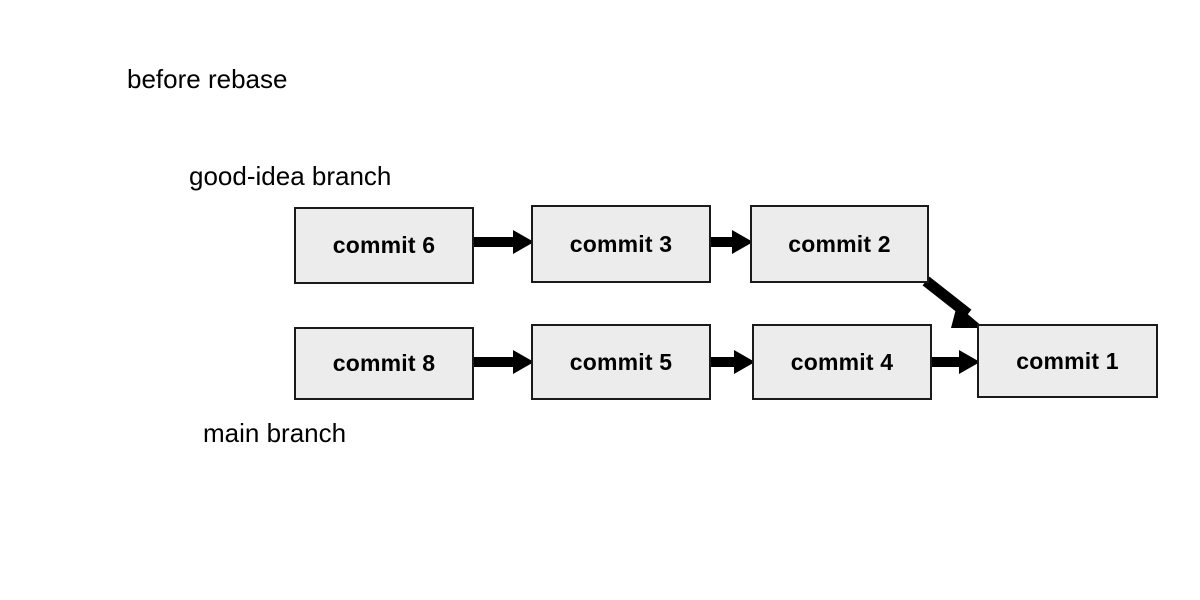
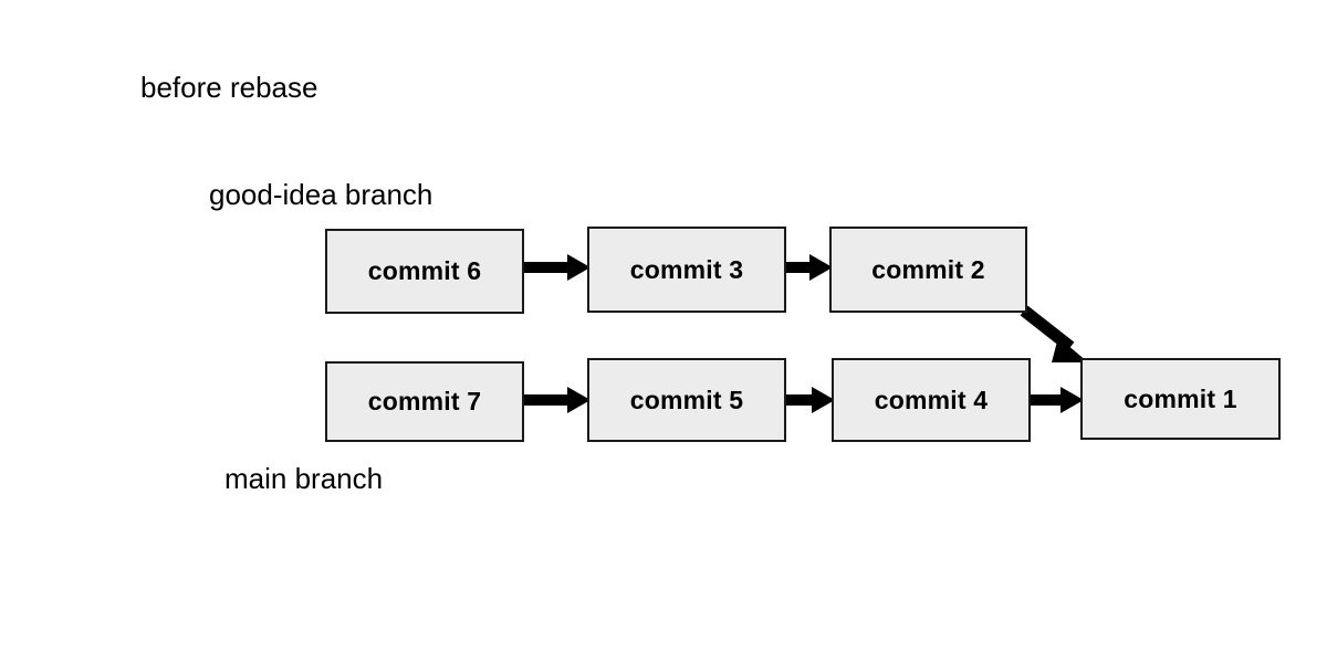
  before rebase
  good-idea branch
  main branch
  commit 6
  commit 3
  commit 2
- commit 8
+ commit 7
  commit 5
  commit 4
  commit 1
